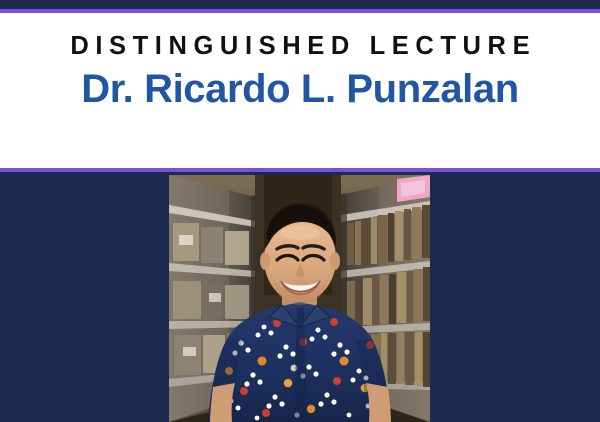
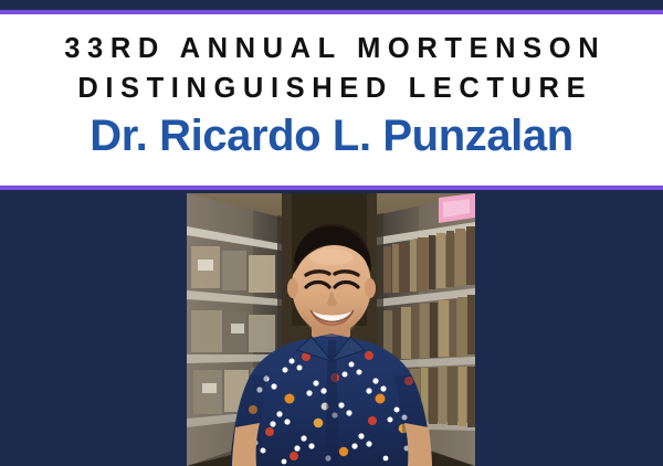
+ 33RD ANNUAL MORTENSON
  DISTINGUISHED LECTURE
  Dr. Ricardo L. Punzalan
